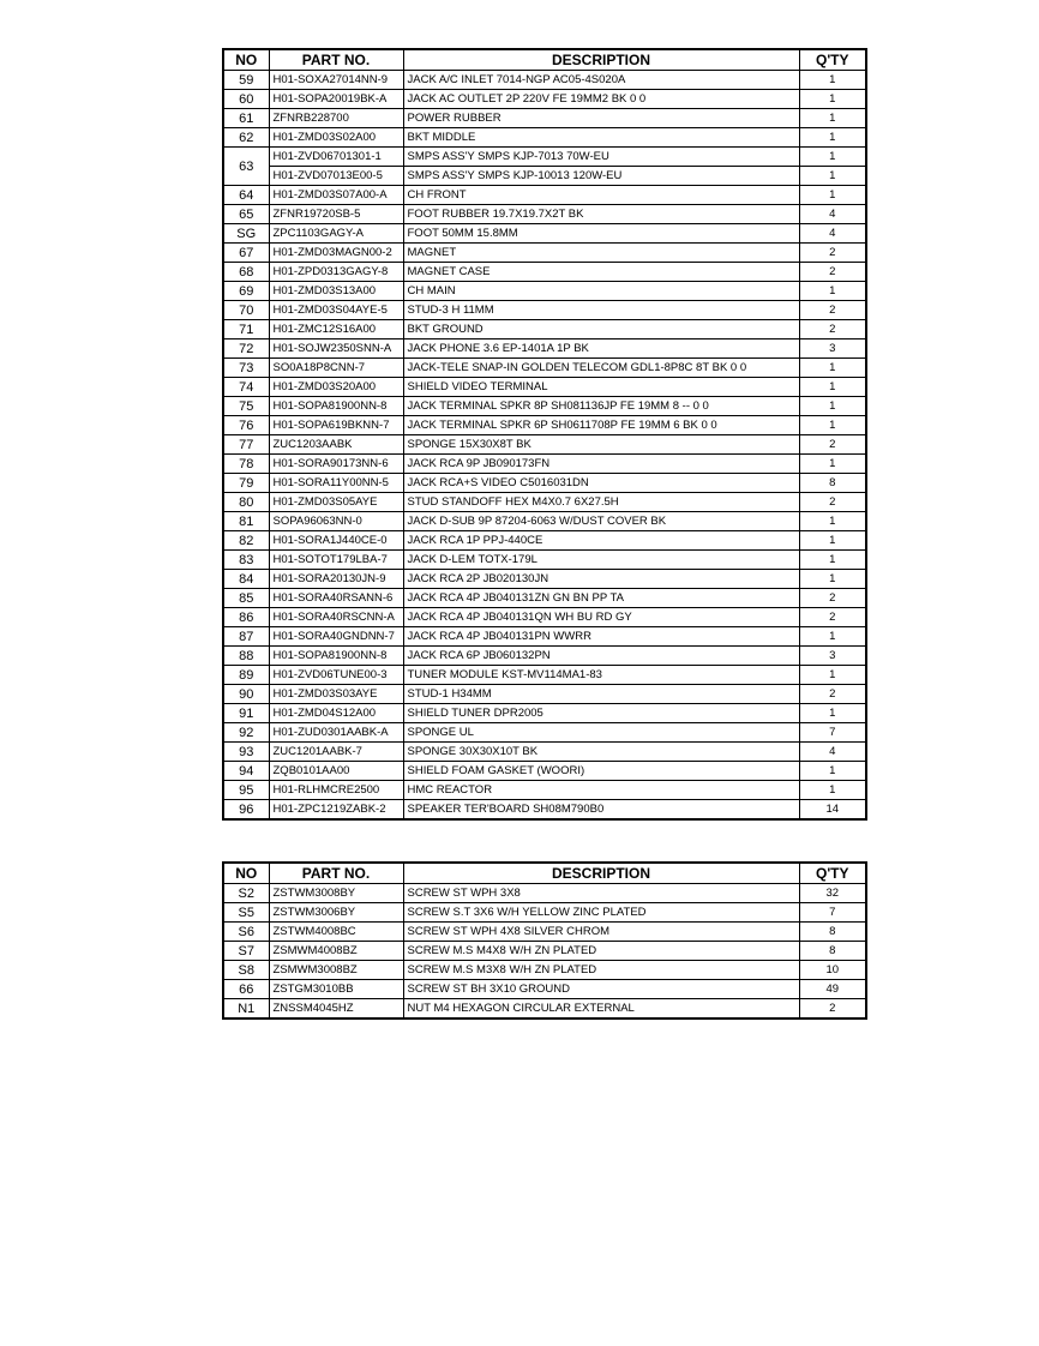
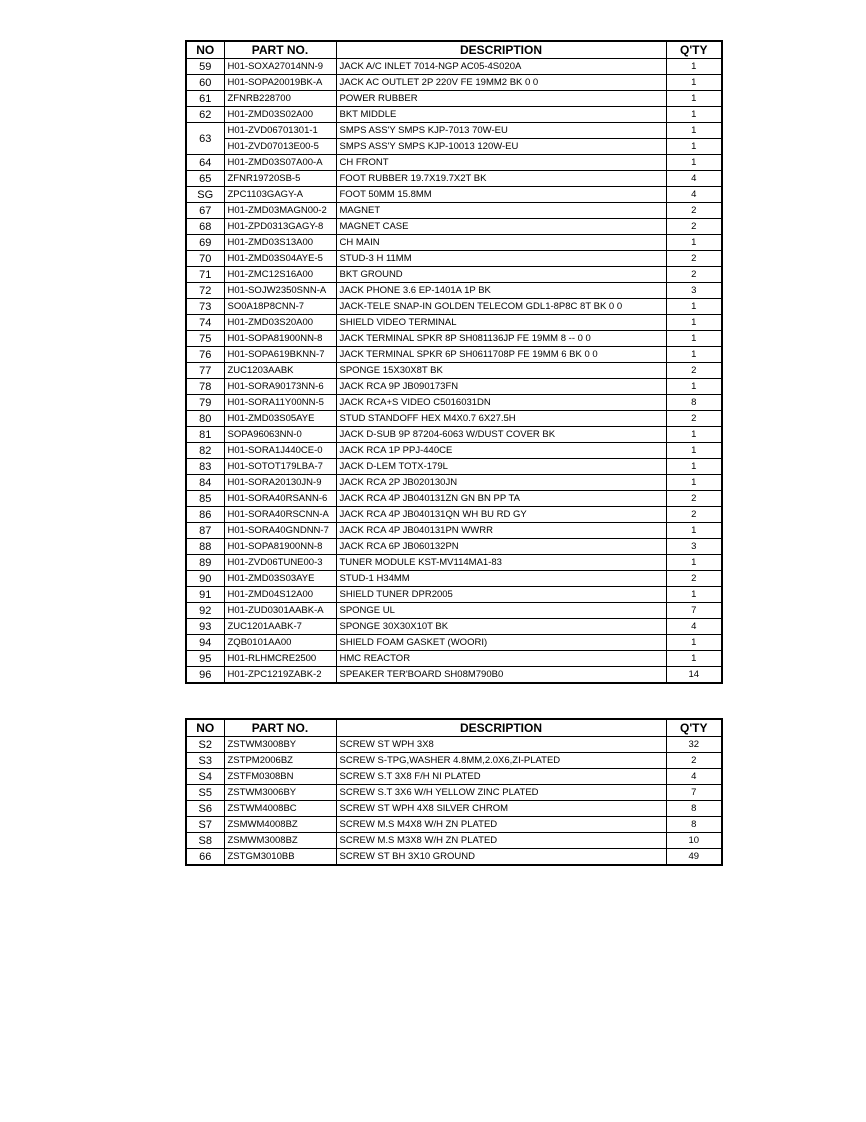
  NO	PART NO.	DESCRIPTION	Q'TY
  59	H01-SOXA27014NN-9	JACK A/C INLET 7014-NGP AC05-4S020A	1
  60	H01-SOPA20019BK-A	JACK AC OUTLET 2P 220V FE 19MM2 BK 0 0	1
  61	ZFNRB228700	POWER RUBBER	1
  62	H01-ZMD03S02A00	BKT MIDDLE	1
  63	H01-ZVD06701301-1	SMPS ASS'Y SMPS KJP-7013 70W-EU	1
  H01-ZVD07013E00-5	SMPS ASS'Y SMPS KJP-10013 120W-EU	1
  64	H01-ZMD03S07A00-A	CH FRONT	1
  65	ZFNR19720SB-5	FOOT RUBBER 19.7X19.7X2T BK	4
  SG	ZPC1103GAGY-A	FOOT 50MM 15.8MM	4
  67	H01-ZMD03MAGN00-2	MAGNET	2
  68	H01-ZPD0313GAGY-8	MAGNET CASE	2
  69	H01-ZMD03S13A00	CH MAIN	1
  70	H01-ZMD03S04AYE-5	STUD-3 H 11MM	2
  71	H01-ZMC12S16A00	BKT GROUND	2
  72	H01-SOJW2350SNN-A	JACK PHONE 3.6 EP-1401A 1P BK	3
  73	SO0A18P8CNN-7	JACK-TELE SNAP-IN GOLDEN TELECOM GDL1-8P8C 8T BK 0 0	1
  74	H01-ZMD03S20A00	SHIELD VIDEO TERMINAL	1
  75	H01-SOPA81900NN-8	JACK TERMINAL SPKR 8P SH081136JP FE 19MM 8 -- 0 0	1
  76	H01-SOPA619BKNN-7	JACK TERMINAL SPKR 6P SH0611708P FE 19MM 6 BK 0 0	1
  77	ZUC1203AABK	SPONGE 15X30X8T BK	2
  78	H01-SORA90173NN-6	JACK RCA 9P JB090173FN	1
  79	H01-SORA11Y00NN-5	JACK RCA+S VIDEO C5016031DN	8
  80	H01-ZMD03S05AYE	STUD STANDOFF HEX M4X0.7 6X27.5H	2
  81	SOPA96063NN-0	JACK D-SUB 9P 87204-6063 W/DUST COVER BK	1
  82	H01-SORA1J440CE-0	JACK RCA 1P PPJ-440CE	1
  83	H01-SOTOT179LBA-7	JACK D-LEM TOTX-179L	1
  84	H01-SORA20130JN-9	JACK RCA 2P JB020130JN	1
  85	H01-SORA40RSANN-6	JACK RCA 4P JB040131ZN GN BN PP TA	2
  86	H01-SORA40RSCNN-A	JACK RCA 4P JB040131QN WH BU RD GY	2
  87	H01-SORA40GNDNN-7	JACK RCA 4P JB040131PN WWRR	1
  88	H01-SOPA81900NN-8	JACK RCA 6P JB060132PN	3
  89	H01-ZVD06TUNE00-3	TUNER MODULE KST-MV114MA1-83	1
  90	H01-ZMD03S03AYE	STUD-1 H34MM	2
  91	H01-ZMD04S12A00	SHIELD TUNER DPR2005	1
  92	H01-ZUD0301AABK-A	SPONGE UL	7
  93	ZUC1201AABK-7	SPONGE 30X30X10T BK	4
  94	ZQB0101AA00	SHIELD FOAM GASKET (WOORI)	1
  95	H01-RLHMCRE2500	HMC REACTOR	1
  96	H01-ZPC1219ZABK-2	SPEAKER TER'BOARD SH08M790B0	14
  NO	PART NO.	DESCRIPTION	Q'TY
  S2	ZSTWM3008BY	SCREW ST WPH 3X8	32
+ S3	ZSTPM2006BZ	SCREW S-TPG,WASHER 4.8MM,2.0X6,ZI-PLATED	2
+ S4	ZSTFM0308BN	SCREW S.T 3X8 F/H NI PLATED	4
  S5	ZSTWM3006BY	SCREW S.T 3X6 W/H YELLOW ZINC PLATED	7
  S6	ZSTWM4008BC	SCREW ST WPH 4X8 SILVER CHROM	8
  S7	ZSMWM4008BZ	SCREW M.S M4X8 W/H ZN PLATED	8
  S8	ZSMWM3008BZ	SCREW M.S M3X8 W/H ZN PLATED	10
  66	ZSTGM3010BB	SCREW ST BH 3X10 GROUND	49
- N1	ZNSSM4045HZ	NUT M4 HEXAGON CIRCULAR EXTERNAL	2
